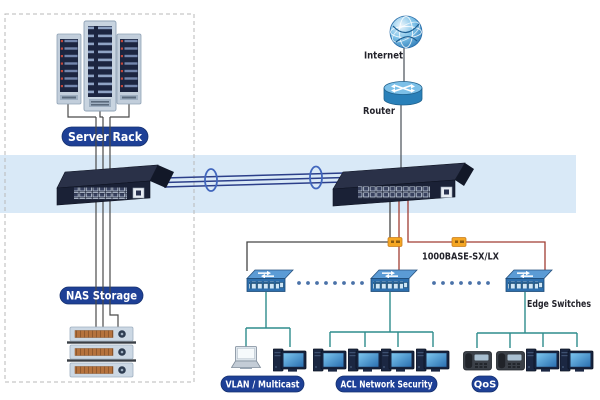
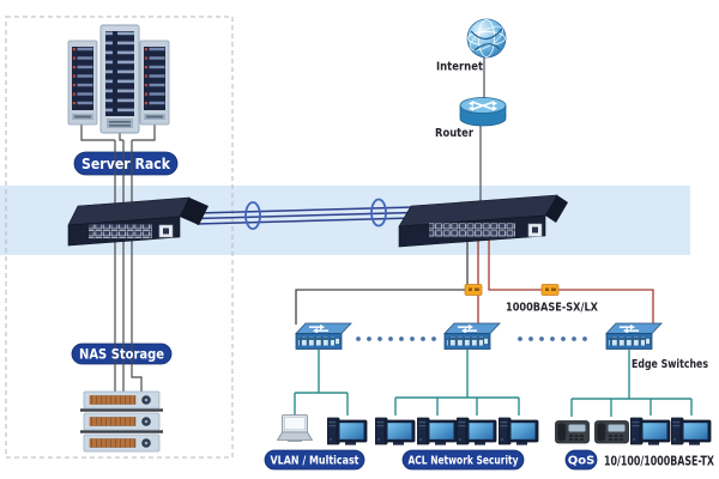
  Server Rack
  NAS Storage
  Internet
  Router
  1000BASE-SX/LX
  Edge Switches
  VLAN / Multicast
  ACL Network Security
  QoS
+ 10/100/1000BASE-TX
